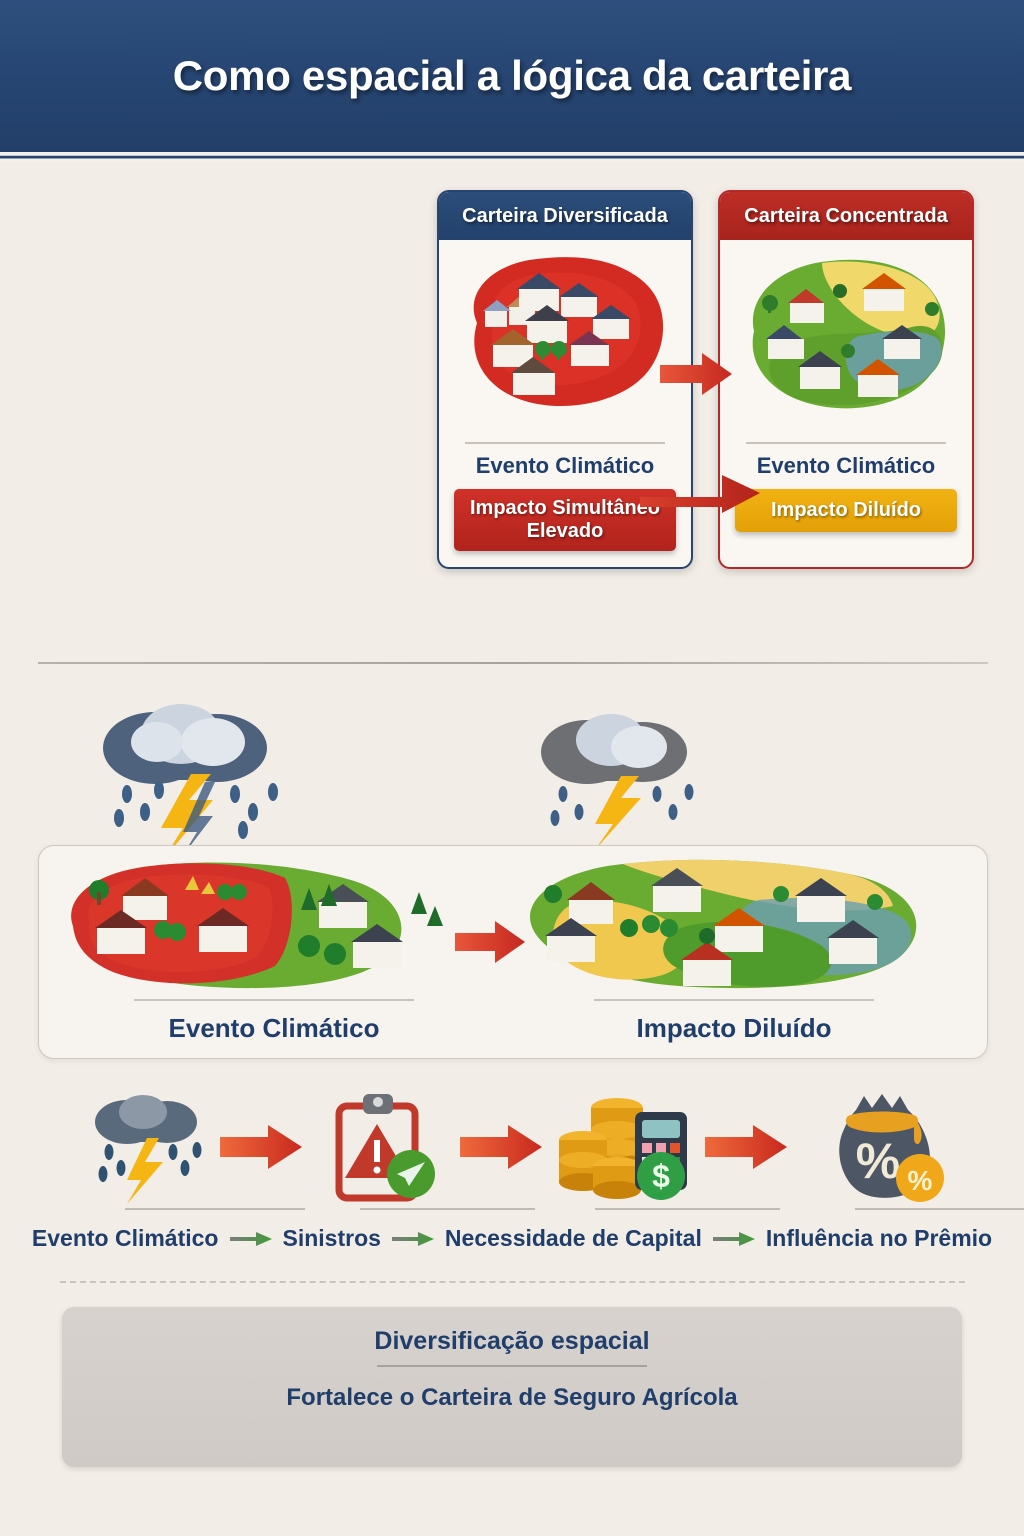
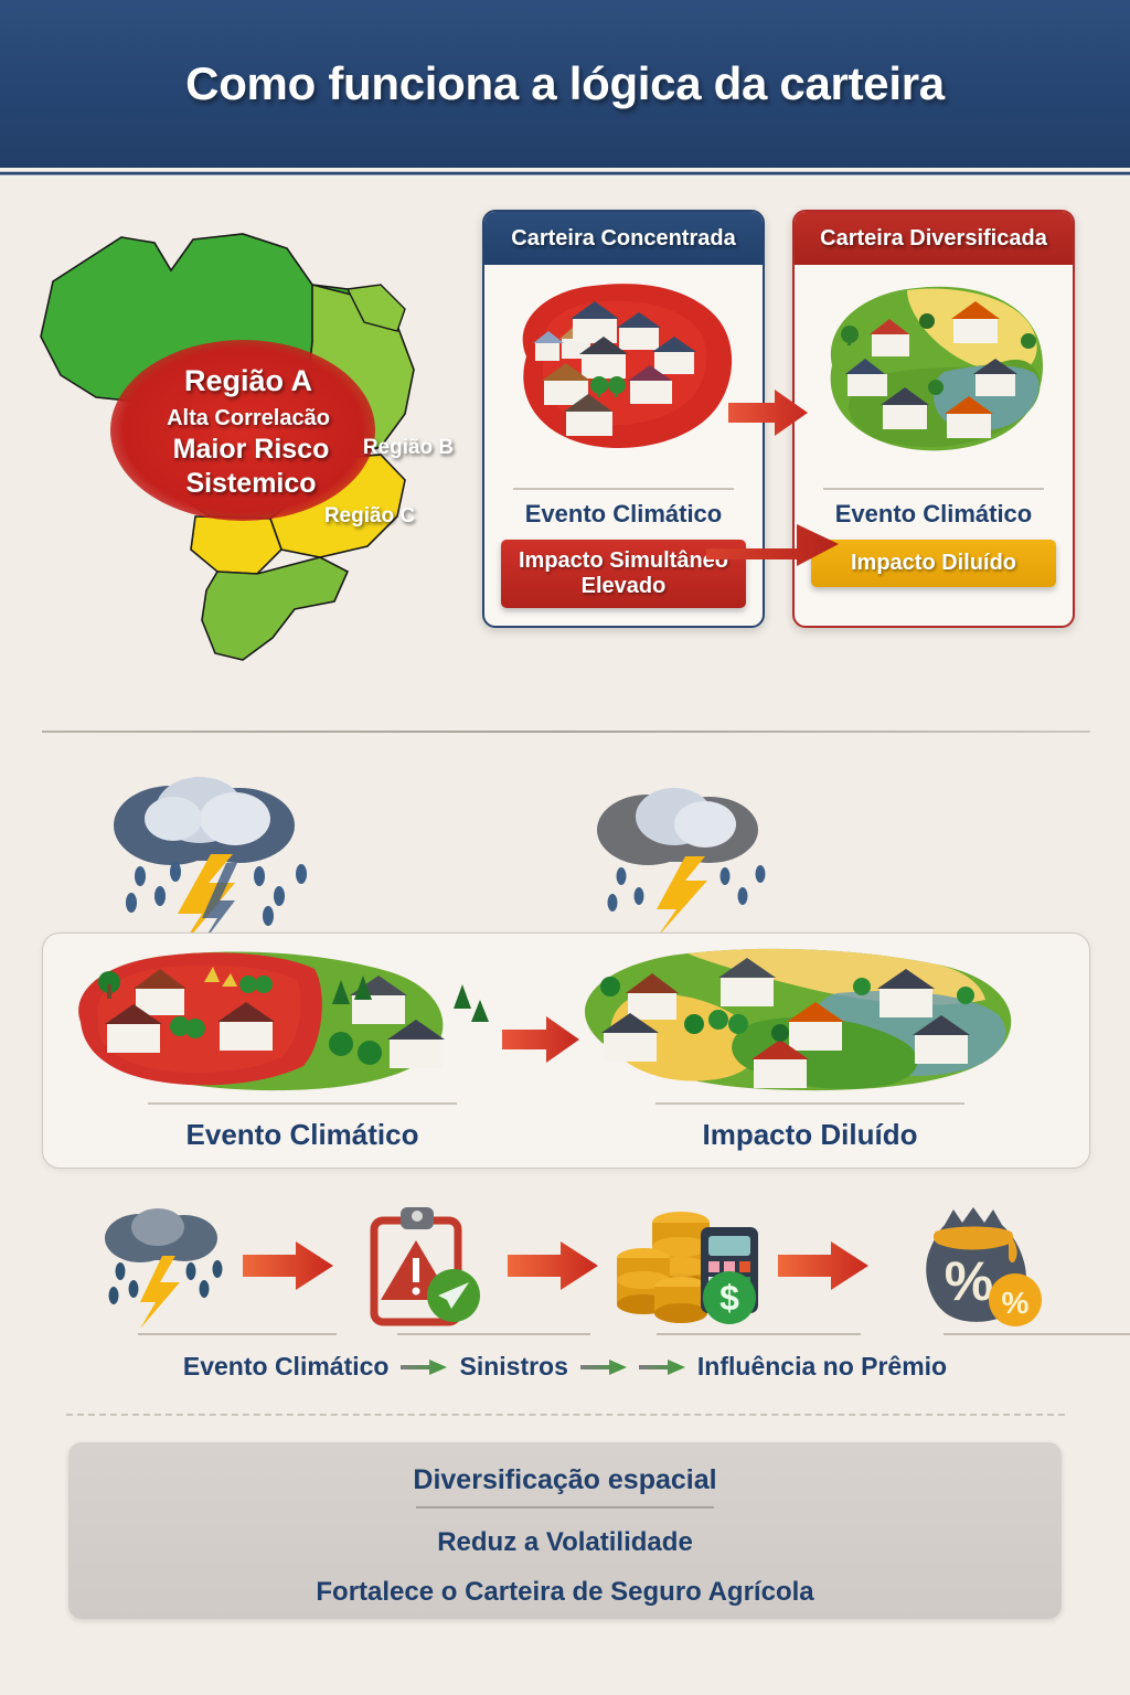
- Como espacial a lógica da carteira
+ Como funciona a lógica da carteira
+ Região A
+ Alta Correlacão
+ Maior Risco
+ Sistemico
+ Região B
+ Região C
- Carteira Diversificada
+ Carteira Concentrada
  Evento Climático
  Impacto Simultâneo Elevado
- Carteira Concentrada
+ Carteira Diversificada
  Evento Climático
  Impacto Diluído
  Evento Climático
  Impacto Diluído
  $
  %
  %
  Evento Climático
  Sinistros
- Necessidade de Capital
  Influência no Prêmio
  Diversificação espacial
+ Reduz a Volatilidade
  Fortalece o Carteira de Seguro Agrícola
